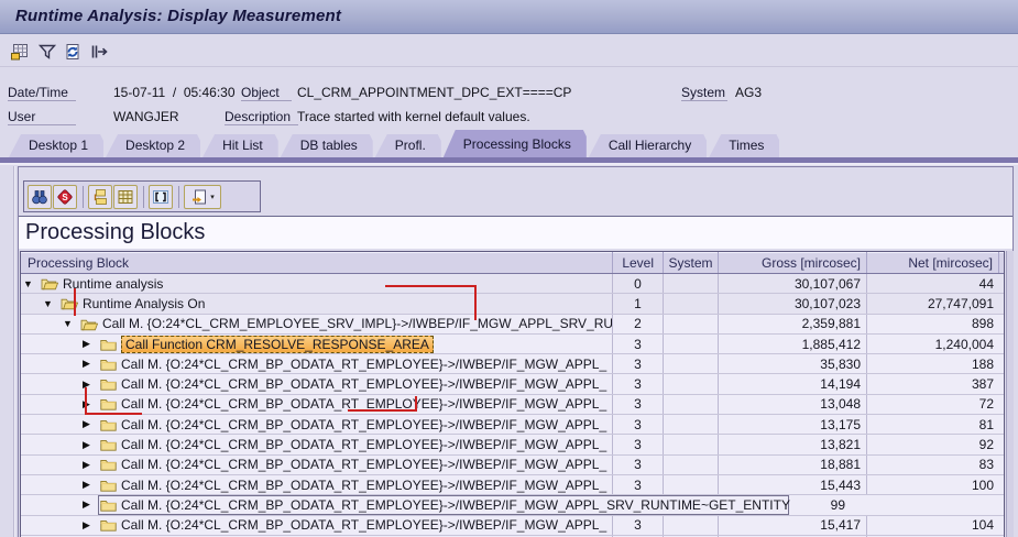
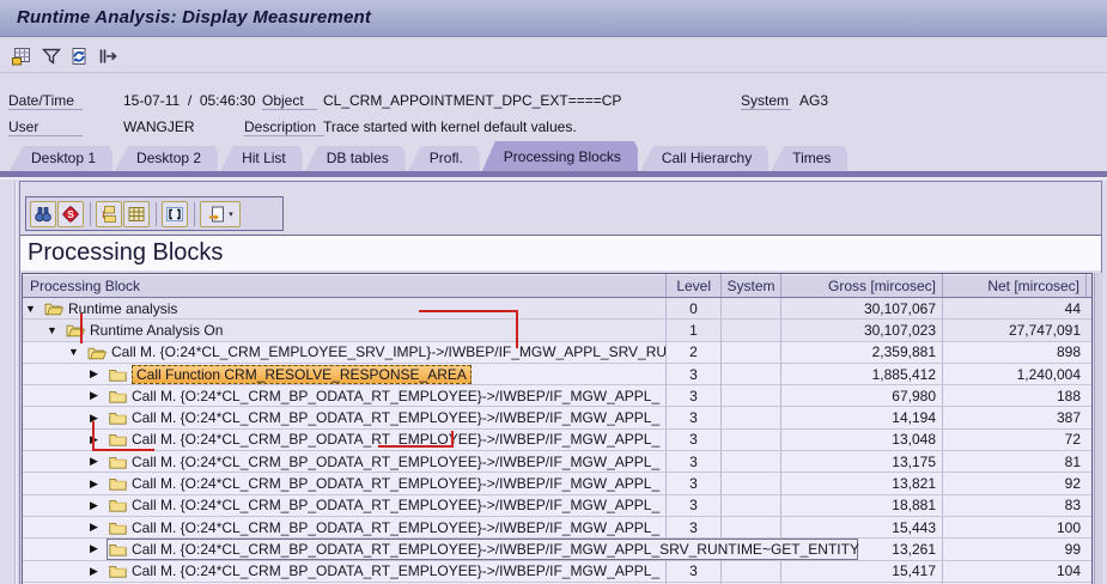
  Runtime Analysis: Display Measurement
  Date/Time
  15-07-11 / 05:46:30
  Object
  CL_CRM_APPOINTMENT_DPC_EXT====CP
  System
  AG3
  User
  WANGJER
  Description
  Trace started with kernel default values.
  Desktop 1
  Desktop 2
  Hit List
  DB tables
  Profl.
  Processing Blocks
  Call Hierarchy
  Times
  S
  Processing Blocks
  Processing Block
  Level
  System
  Gross [mircosec]
  Net [mircosec]
  ▼
  Runtime analysis
  0
  30,107,067
  44
  ▼
  Runtime Analysis On
  1
  30,107,023
  27,747,091
  ▼
  Call M. {O:24*CL_CRM_EMPLOYEE_SRV_IMPL}->/IWBEP/IF_MGW_APPL_SRV_RU
  2
  2,359,881
  898
  ▶
  Call Function CRM_RESOLVE_RESPONSE_AREA
  3
  1,885,412
  1,240,004
  ▶
  Call M. {O:24*CL_CRM_BP_ODATA_RT_EMPLOYEE}->/IWBEP/IF_MGW_APPL_
  3
- 35,830
+ 67,980
  188
  ▶
  Call M. {O:24*CL_CRM_BP_ODATA_RT_EMPLOYEE}->/IWBEP/IF_MGW_APPL_
  3
  14,194
  387
  Call M. {O:24*CL_CRM_BP_ODATA_RT_EMPLOEE}->/IWBEP/IF_MGW_APPL_
  3
  13,048
  72
  ▶
  Call M. {O:24*CL_CRM_BP_ODATA_RT_EMPLOYEE}->/IWBEP/IF_MGW_APPL_
  3
  13,175
  81
  ▶
  Call M. {O:24*CL_CRM_BP_ODATA_RT_EMPLOYEE}->/IWBEP/IF_MGW_APPL_
  3
  13,821
  92
  ▶
  Call M. {O:24*CL_CRM_BP_ODATA_RT_EMPLOYEE}->/IWBEP/IF_MGW_APPL_
  3
  18,881
  83
  ▶
  Call M. {O:24*CL_CRM_BP_ODATA_RT_EMPLOYEE}->/IWBEP/IF_MGW_APPL_
  3
  15,443
  100
  ▶
  Call M. {O:24*CL_CRM_BP_ODATA_RT_EMPLOYEE}->/IWBEP/IF_MGW_APPL_SRV_RUNTIME~GET_ENTITY
+ 13,261
  99
  ▶
  Call M. {O:24*CL_CRM_BP_ODATA_RT_EMPLOYEE}->/IWBEP/IF_MGW_APPL_
  3
  15,417
  104
